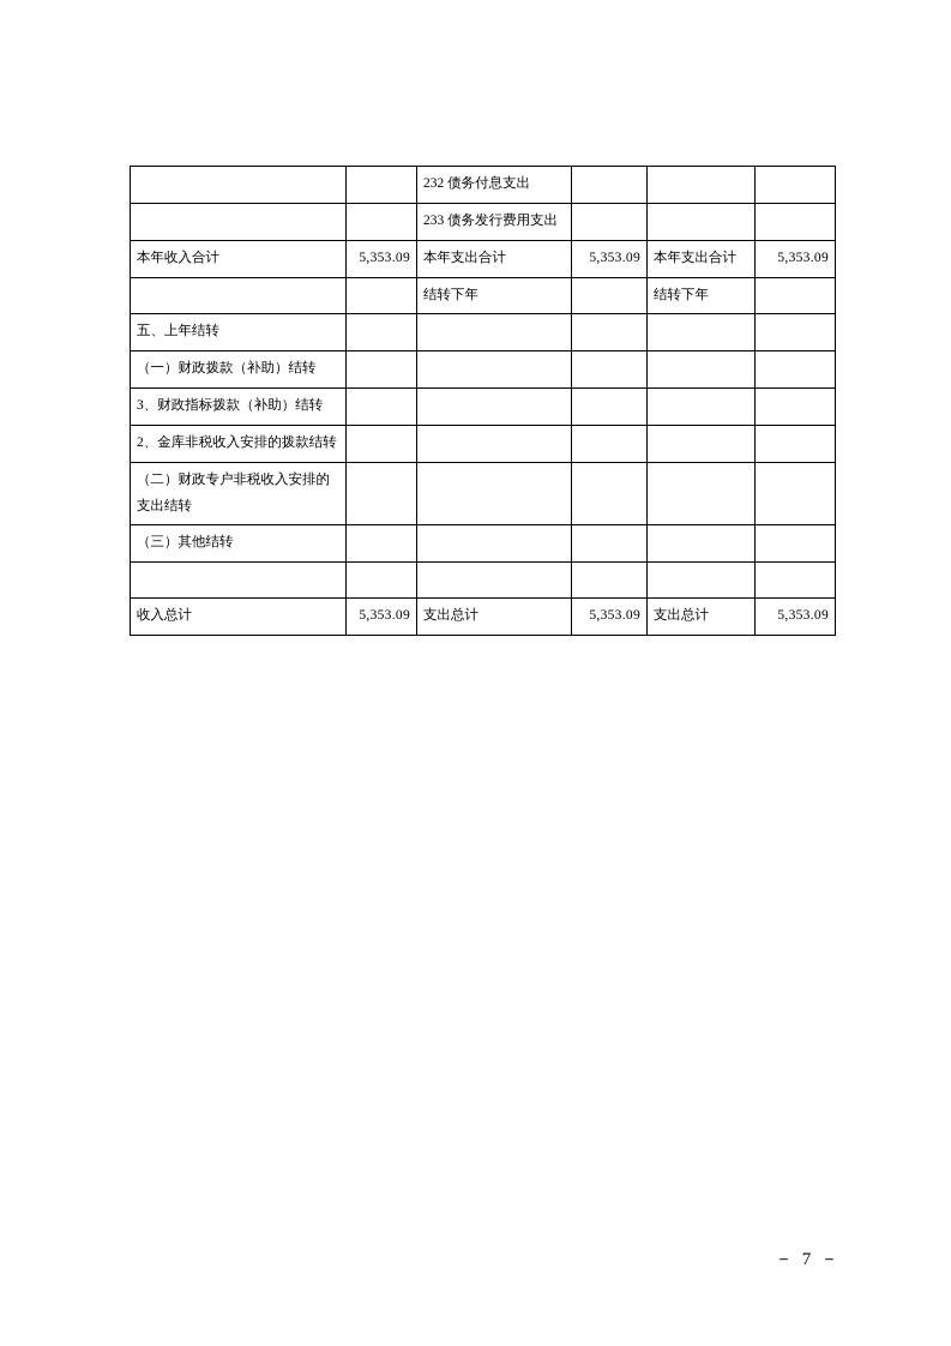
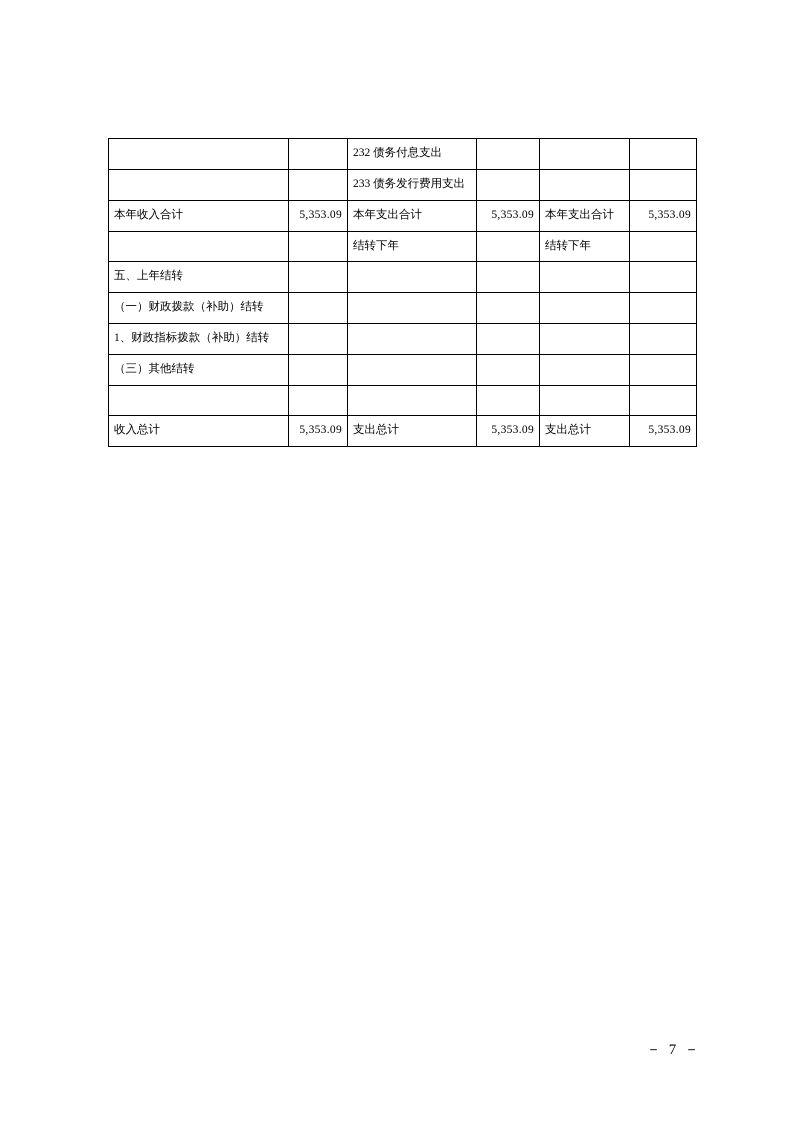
  		232 债务付息支出
  		233 债务发行费用支出
  本年收入合计	5,353.09	本年支出合计	5,353.09	本年支出合计	5,353.09
  		结转下年		结转下年
  五、上年结转
  （一）财政拨款（补助）结转
- 3、财政指标拨款（补助）结转
+ 1、财政指标拨款（补助）结转
- 2、金库非税收入安排的拨款结转
- （二）财政专户非税收入安排的支出结转
  （三）其他结转
  收入总计	5,353.09	支出总计	5,353.09	支出总计	5,353.09
  － 7 －
